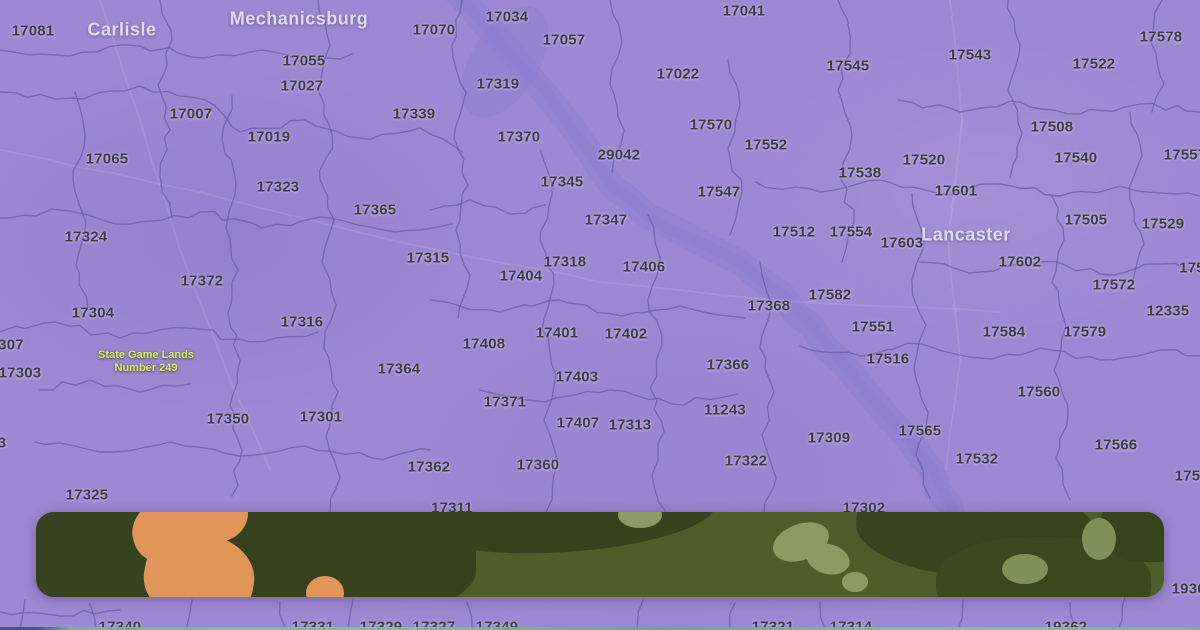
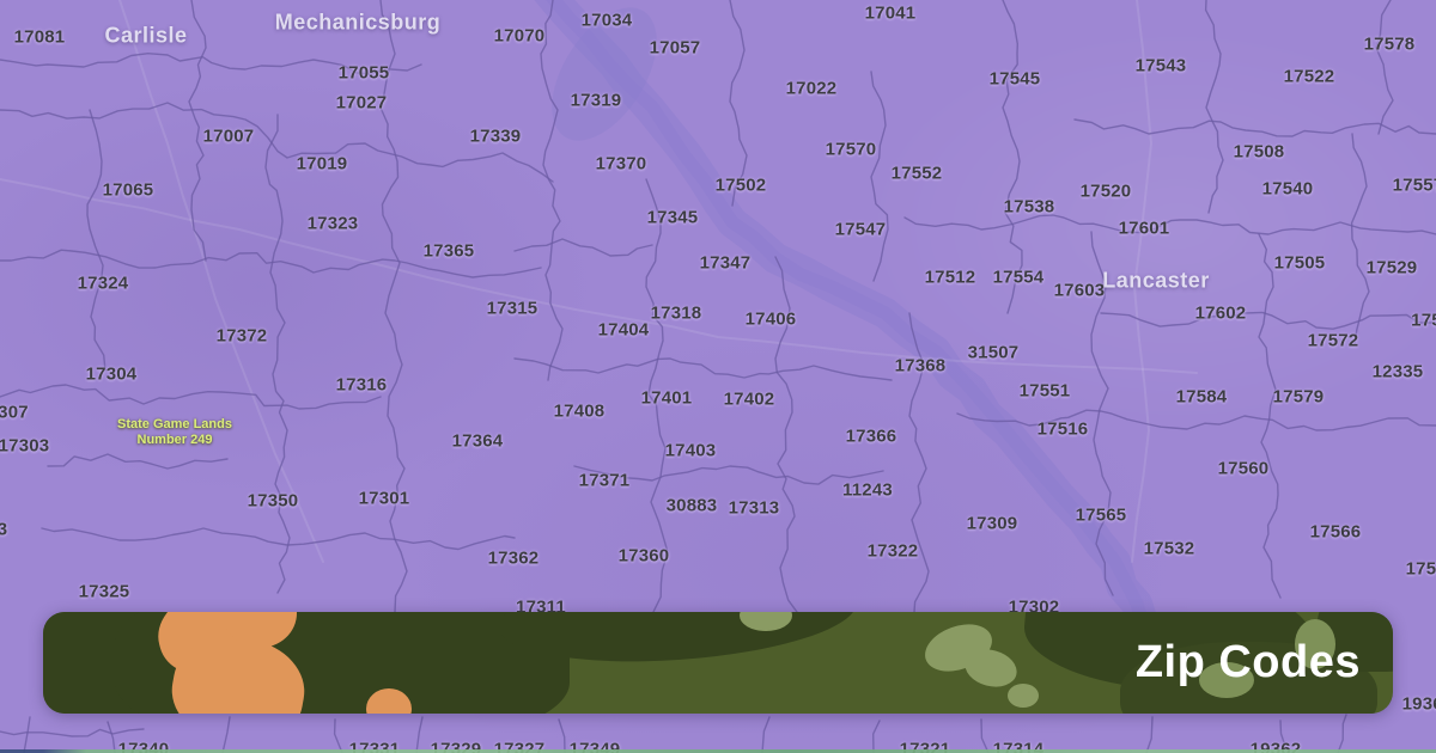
  17041
  17034
  17081
  17070
  17578
  17057
  17543
  17055
  17522
  17545
  17022
  17319
  17027
  17007
  17339
  17570
  17508
  17019
  17370
  17552
  1755
- 29042
+ 17502
  17540
  17065
  17520
  17538
  17345
  17323
  17601
  17547
  17365
  17347
  17505
  17529
  17512
  17554
  17324
  17603
  17315
  17318
  17602
  17406
  17404
  17372
  17572
- 17582
+ 31507
  17368
  12335
  17304
  17316
  17551
  17584
  17579
  17401
  17402
  17408
  307
  17516
  17366
  17364
  17303
  17403
  17560
  17371
  11243
  17301
  17350
- 17407
+ 30883
  17313
  17565
  17309
  3
  17566
  17532
  17322
  17362
  17360
  17325
  17311
  17302
  Carlisle
  Mechanicsburg
  Lancaster
  State Game Lands
  Number 249
+ Zip Codes
